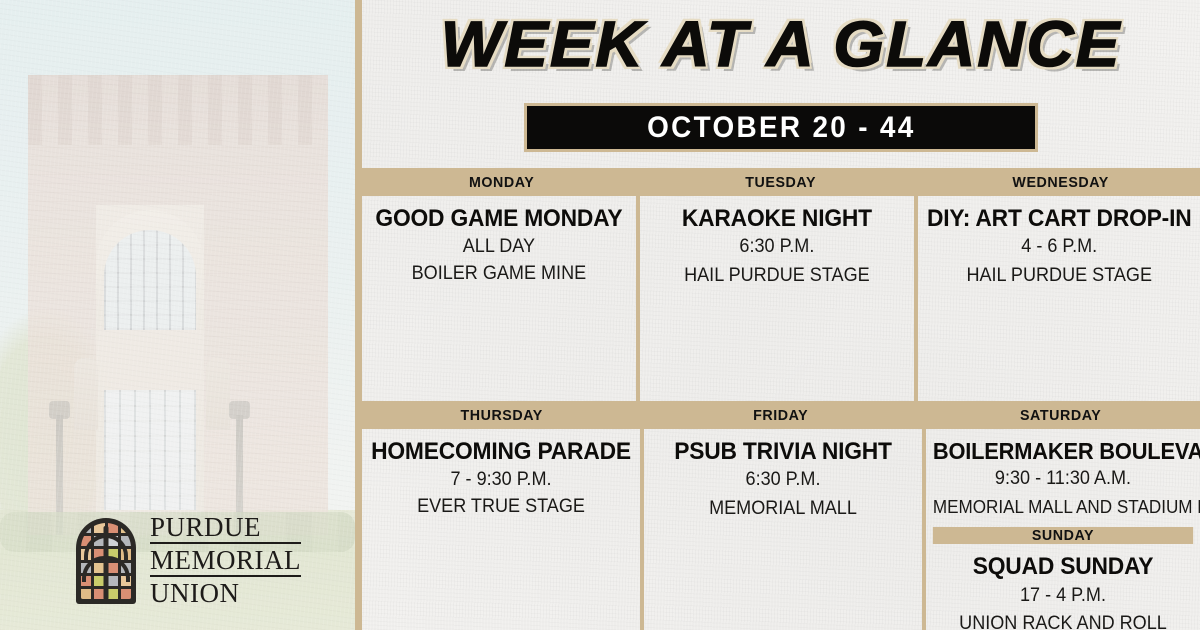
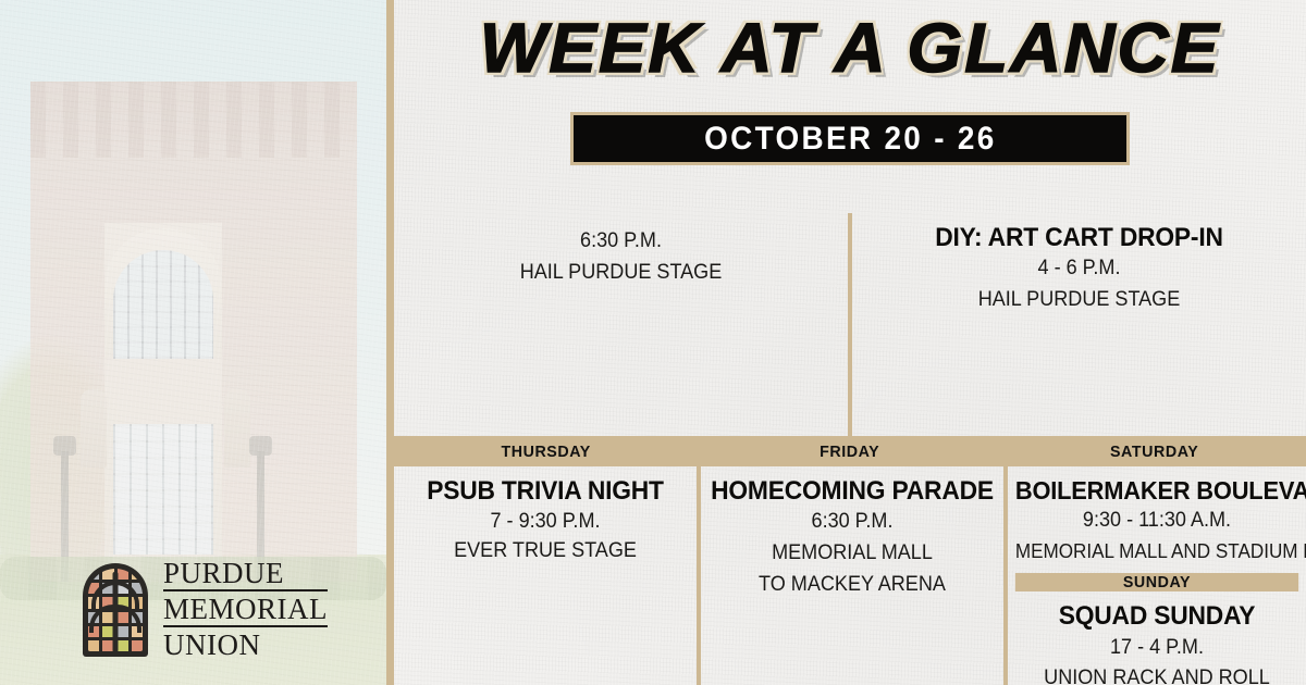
  PURDUE
  MEMORIAL
  UNION
  WEEK AT A GLANCE
- OCTOBER 20 - 44
+ OCTOBER 20 - 26
- MONDAY
- TUESDAY
- WEDNESDAY
- GOOD GAME MONDAY
- ALL DAY
- BOILER GAME MINE
- KARAOKE NIGHT
  6:30 P.M.
  HAIL PURDUE STAGE
  DIY: ART CART DROP-IN
  4 - 6 P.M.
  HAIL PURDUE STAGE
  THURSDAY
  FRIDAY
  SATURDAY
- HOMECOMING PARADE
+ PSUB TRIVIA NIGHT
  7 - 9:30 P.M.
  EVER TRUE STAGE
- PSUB TRIVIA NIGHT
+ HOMECOMING PARADE
  6:30 P.M.
  MEMORIAL MALL
+ TO MACKEY ARENA
  BOILERMAKER BOULEVA
  9:30 - 11:30 A.M.
  MEMORIAL MALL AND STADIUM
  SUNDAY
  SQUAD SUNDAY
  17 - 4 P.M.
  UNION RACK AND ROLL
